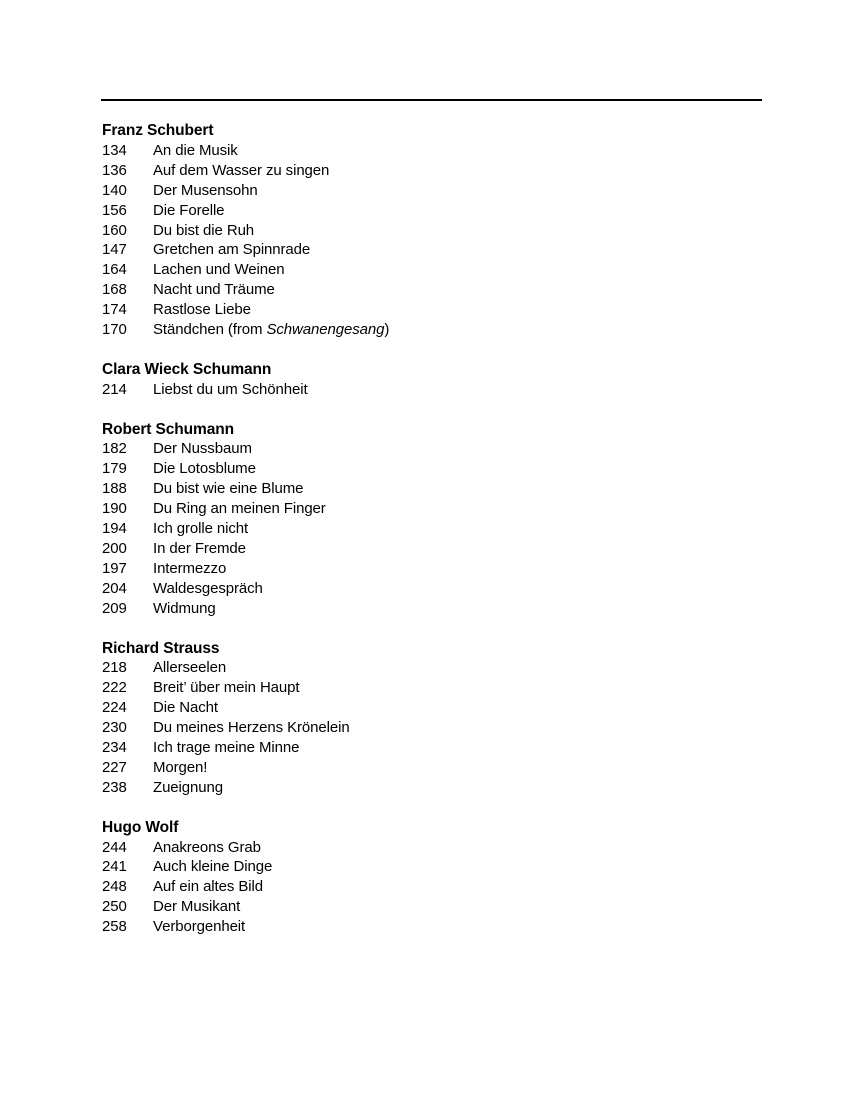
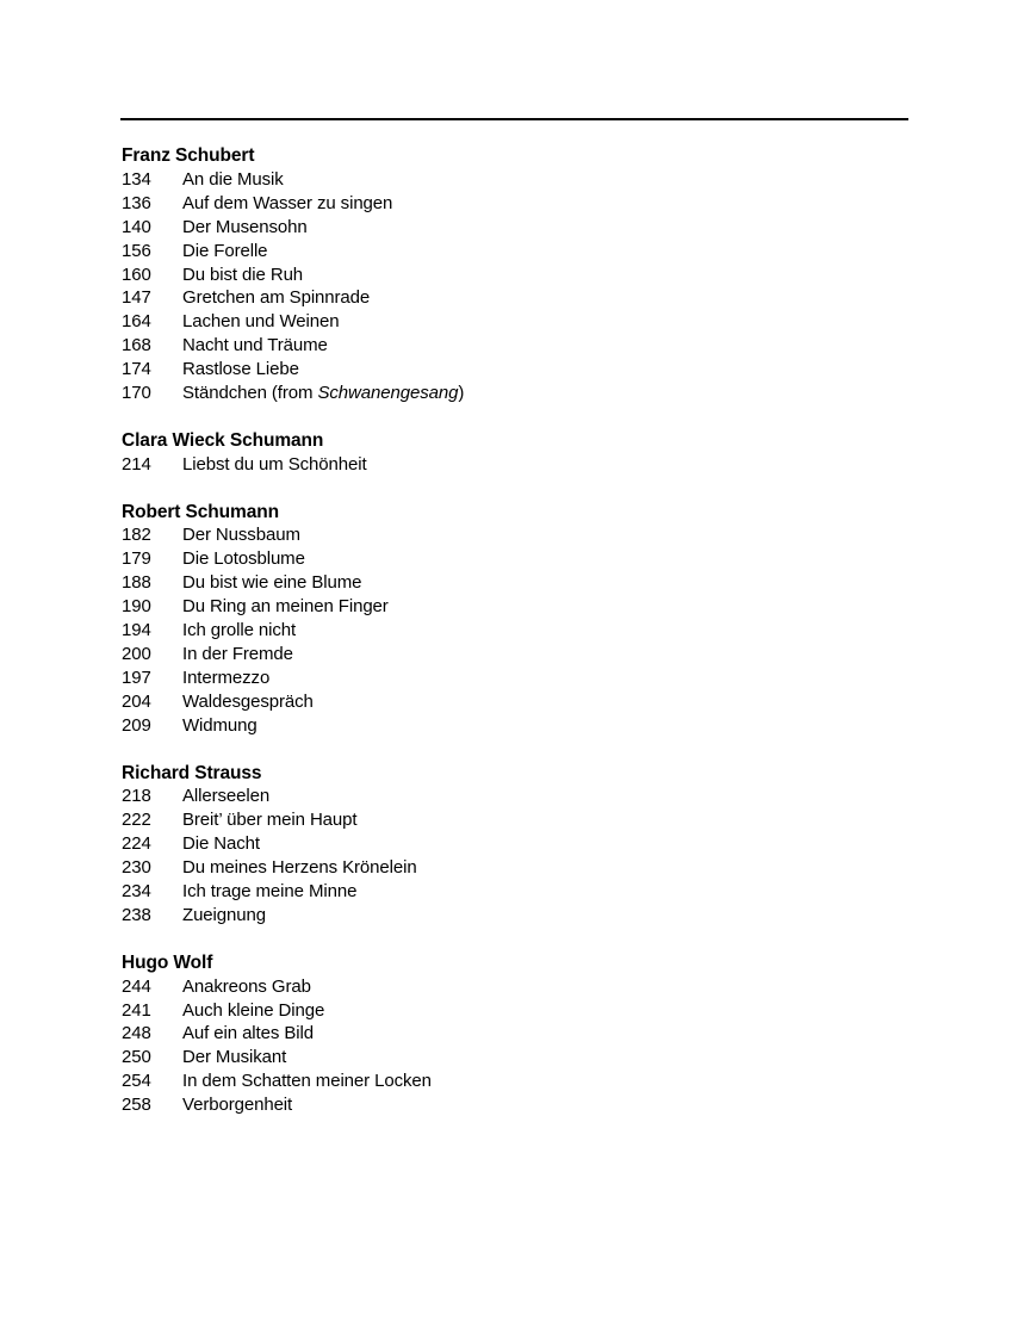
  Franz Schubert
  134
  An die Musik
  136
  Auf dem Wasser zu singen
  140
  Der Musensohn
  156
  Die Forelle
  160
  Du bist die Ruh
  147
  Gretchen am Spinnrade
  164
  Lachen und Weinen
  168
  Nacht und Träume
  174
  Rastlose Liebe
  170
  Ständchen (from Schwanengesang)
  Clara Wieck Schumann
  214
  Liebst du um Schönheit
  Robert Schumann
  182
  Der Nussbaum
  179
  Die Lotosblume
  188
  Du bist wie eine Blume
  190
  Du Ring an meinen Finger
  194
  Ich grolle nicht
  200
  In der Fremde
  197
  Intermezzo
  204
  Waldesgespräch
  209
  Widmung
  Richard Strauss
  218
  Allerseelen
  222
  Breit’ über mein Haupt
  224
  Die Nacht
  230
  Du meines Herzens Krönelein
  234
  Ich trage meine Minne
- 227
- Morgen!
  238
  Zueignung
  Hugo Wolf
  244
  Anakreons Grab
  241
  Auch kleine Dinge
  248
  Auf ein altes Bild
  250
  Der Musikant
+ 254
+ In dem Schatten meiner Locken
  258
  Verborgenheit
